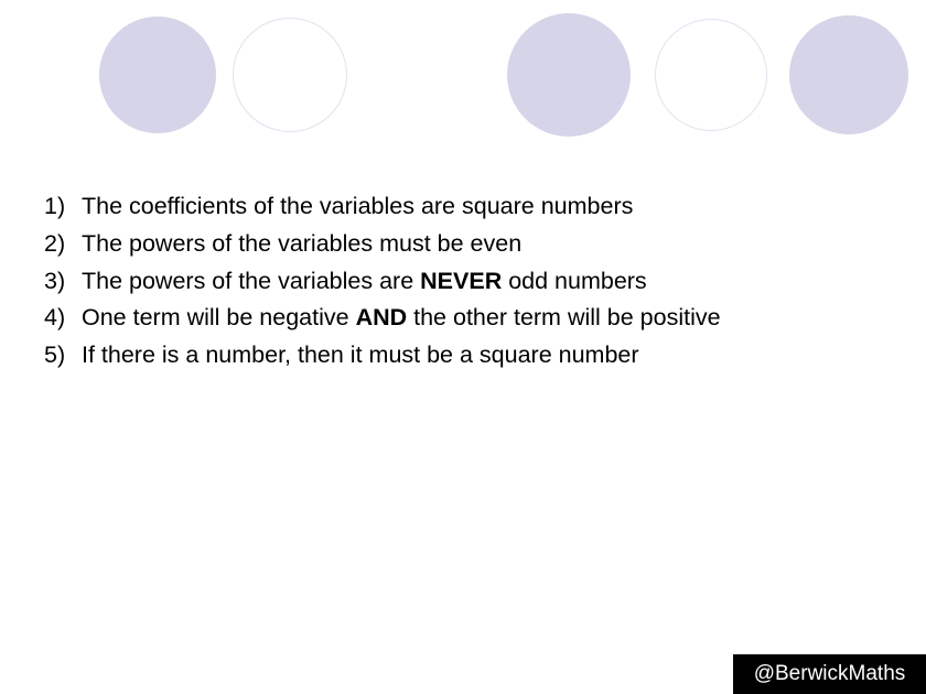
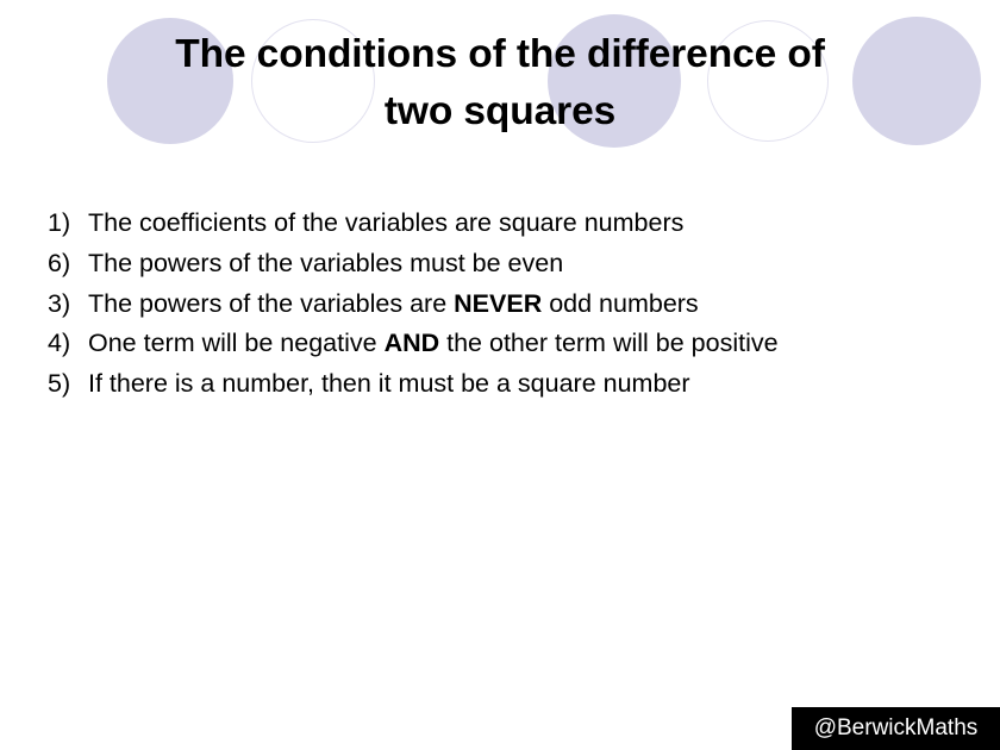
+ The conditions of the difference of
+ two squares
  1)
  The coefficients of the variables are square numbers
- 2)
+ 6)
  The powers of the variables must be even
  3)
  The powers of the variables are NEVER odd numbers
  4)
  One term will be negative AND the other term will be positive
  5)
  If there is a number, then it must be a square number
  @BerwickMaths
